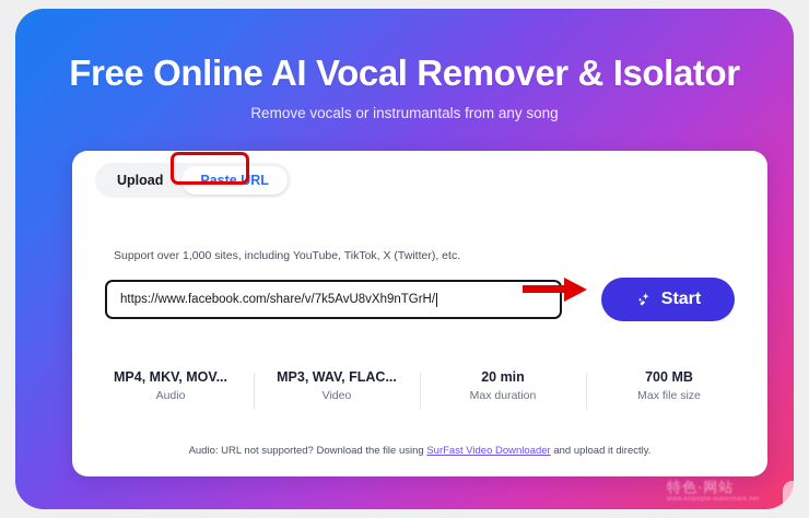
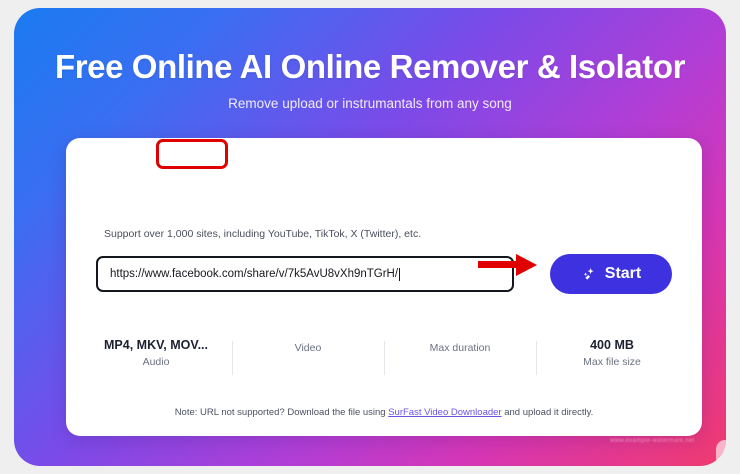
- Free Online AI Vocal Remover & Isolator
+ Free Online AI Online Remover & Isolator
- Remove vocals or instrumantals from any song
+ Remove upload or instrumantals from any song
- Upload
- Paste URL
  Support over 1,000 sites, including YouTube, TikTok, X (Twitter), etc.
  https://www.facebook.com/share/v/7k5AvU8vXh9nTGrH/
  Start
  MP4, MKV, MOV...
  Audio
- MP3, WAV, FLAC...
  Video
- 20 min
  Max duration
- 700 MB
+ 400 MB
  Max file size
- Audio: URL not supported? Download the file using SurFast Video Downloader and upload it directly.
+ Note: URL not supported? Download the file using SurFast Video Downloader and upload it directly.
- 特色·网站
